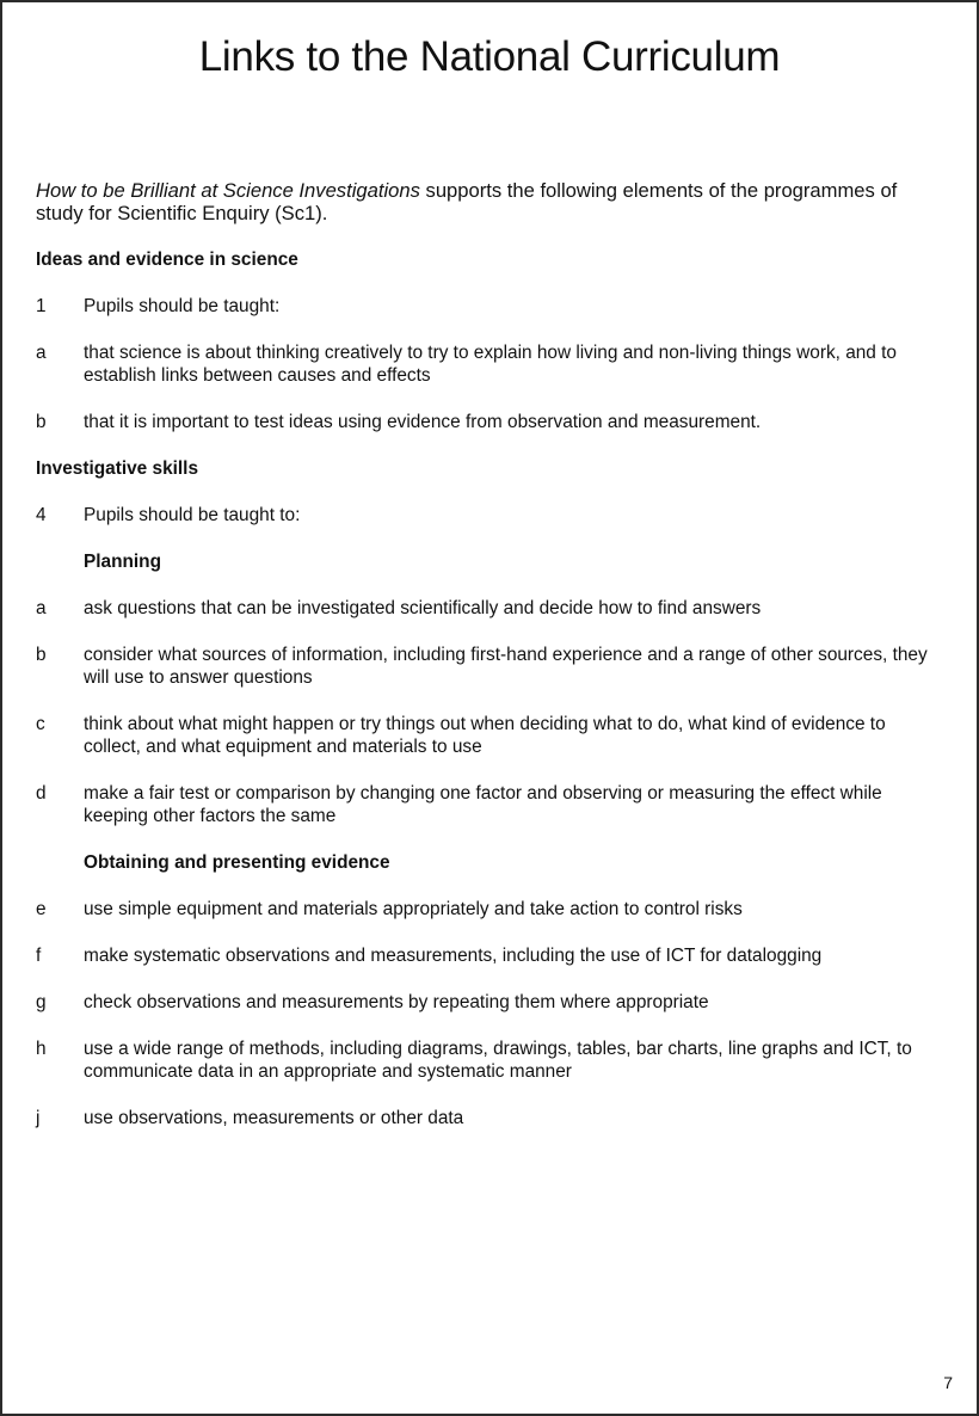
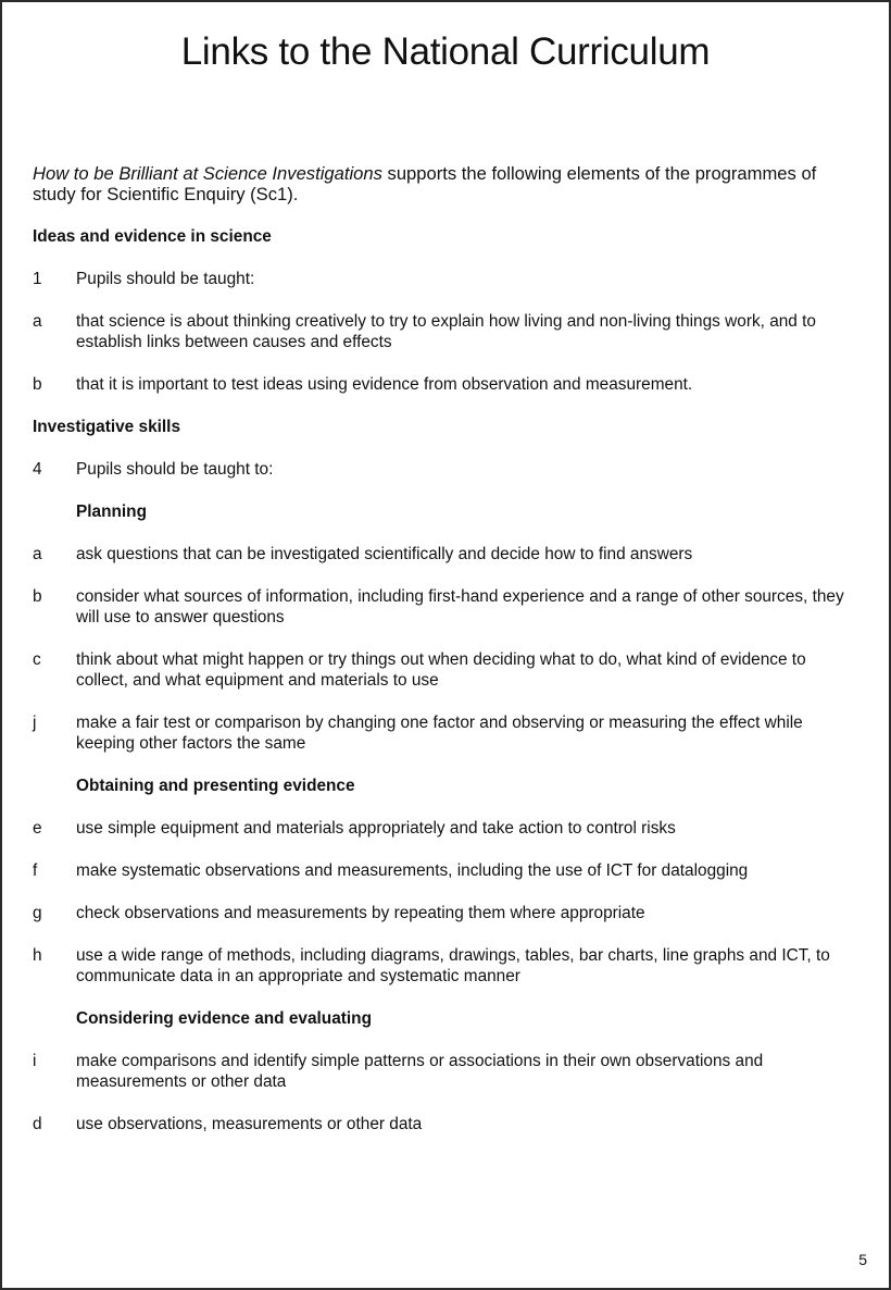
  Links to the National Curriculum
  How to be Brilliant at Science Investigations supports the following elements of the programmes of study for Scientific Enquiry (Sc1).
  Ideas and evidence in science
  1
  Pupils should be taught:
  a
  that science is about thinking creatively to try to explain how living and non-living things work, and to establish links between causes and effects
  b
  that it is important to test ideas using evidence from observation and measurement.
  Investigative skills
  4
  Pupils should be taught to:
  Planning
  a
  ask questions that can be investigated scientifically and decide how to find answers
  b
  consider what sources of information, including first-hand experience and a range of other sources, they will use to answer questions
  c
  think about what might happen or try things out when deciding what to do, what kind of evidence to collect, and what equipment and materials to use
- d
+ j
  make a fair test or comparison by changing one factor and observing or measuring the effect while keeping other factors the same
  Obtaining and presenting evidence
  e
  use simple equipment and materials appropriately and take action to control risks
  f
  make systematic observations and measurements, including the use of ICT for datalogging
  g
  check observations and measurements by repeating them where appropriate
  h
  use a wide range of methods, including diagrams, drawings, tables, bar charts, line graphs and ICT, to communicate data in an appropriate and systematic manner
+ Considering evidence and evaluating
+ i
+ make comparisons and identify simple patterns or associations in their own observations and measurements or other data
- j
+ d
  use observations, measurements or other data
- 7
+ 5
